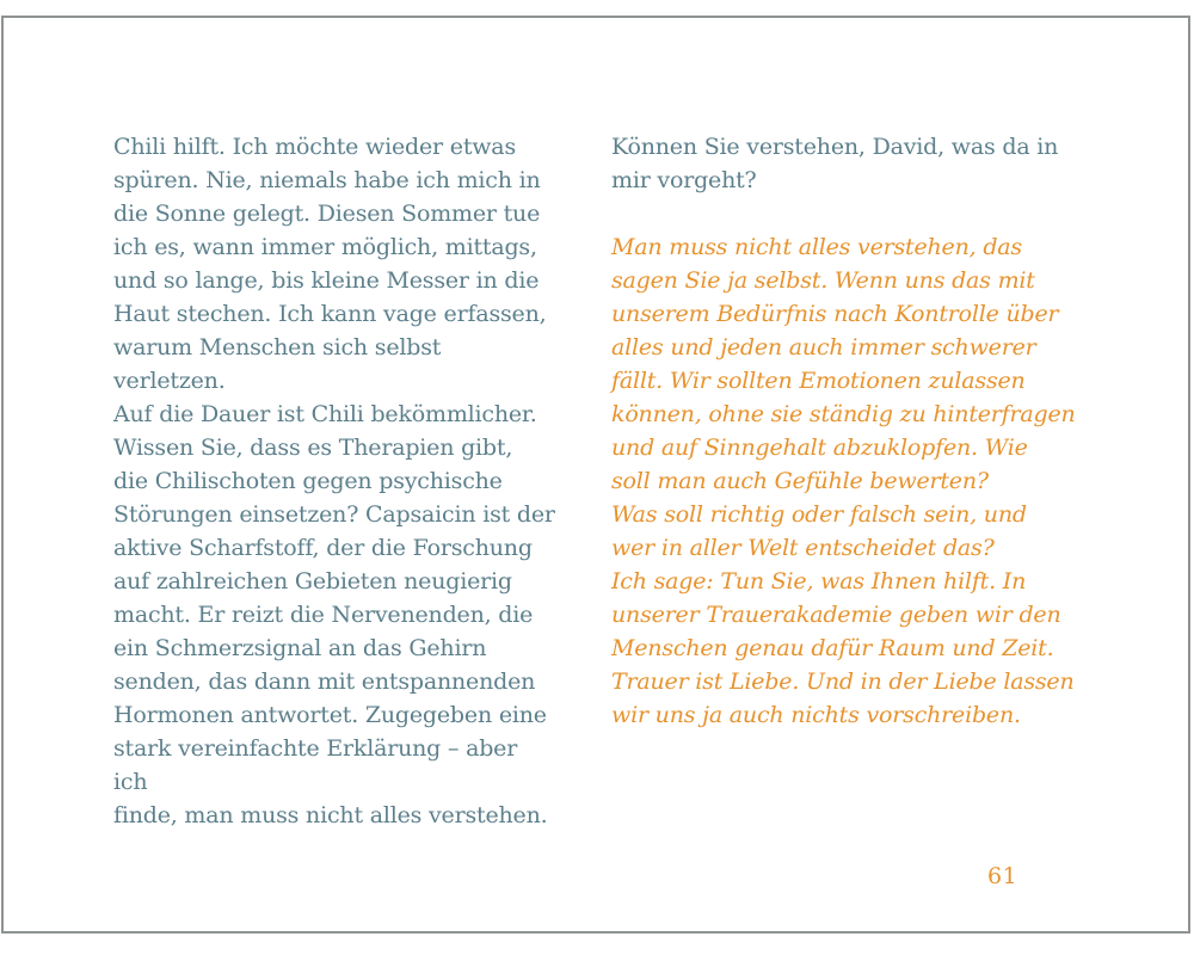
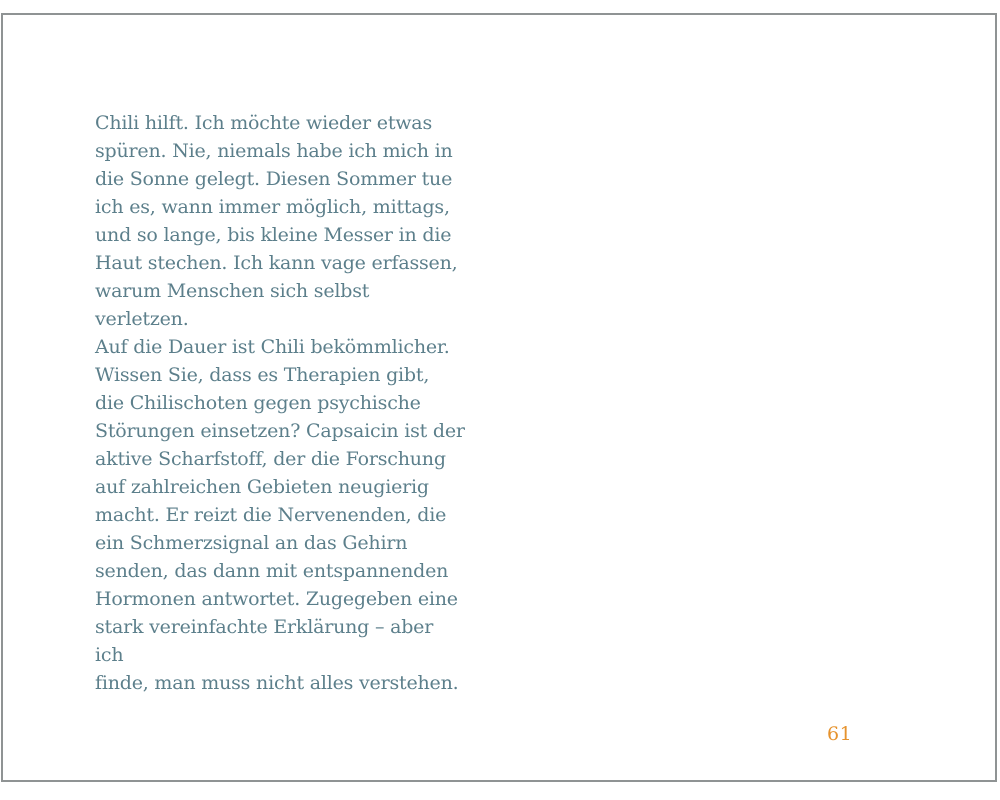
  Chili hilft. Ich möchte wieder etwas
  spüren. Nie, niemals habe ich mich in
  die Sonne gelegt. Diesen Sommer tue
  ich es, wann immer möglich, mittags,
  und so lange, bis kleine Messer in die
  Haut stechen. Ich kann vage erfassen,
  warum Menschen sich selbst verletzen.
  Auf die Dauer ist Chili bekömmlicher.
  Wissen Sie, dass es Therapien gibt,
  die Chilischoten gegen psychische
  Störungen einsetzen? Capsaicin ist der
  aktive Scharfstoff, der die Forschung
  auf zahlreichen Gebieten neugierig
  macht. Er reizt die Nervenenden, die
  ein Schmerzsignal an das Gehirn
  senden, das dann mit entspannenden
  Hormonen antwortet. Zugegeben eine
  stark vereinfachte Erklärung – aber ich
  finde, man muss nicht alles verstehen.
- Können Sie verstehen, David, was da in
- mir vorgeht?
- Man muss nicht alles verstehen, das
- sagen Sie ja selbst. Wenn uns das mit
- unserem Bedürfnis nach Kontrolle über
- alles und jeden auch immer schwerer
- fällt. Wir sollten Emotionen zulassen
- können, ohne sie ständig zu hinterfragen
- und auf Sinngehalt abzuklopfen. Wie
- soll man auch Gefühle bewerten?
- Was soll richtig oder falsch sein, und
- wer in aller Welt entscheidet das?
- Ich sage: Tun Sie, was Ihnen hilft. In
- unserer Trauerakademie geben wir den
- Menschen genau dafür Raum und Zeit.
- Trauer ist Liebe. Und in der Liebe lassen
- wir uns ja auch nichts vorschreiben.
  61
